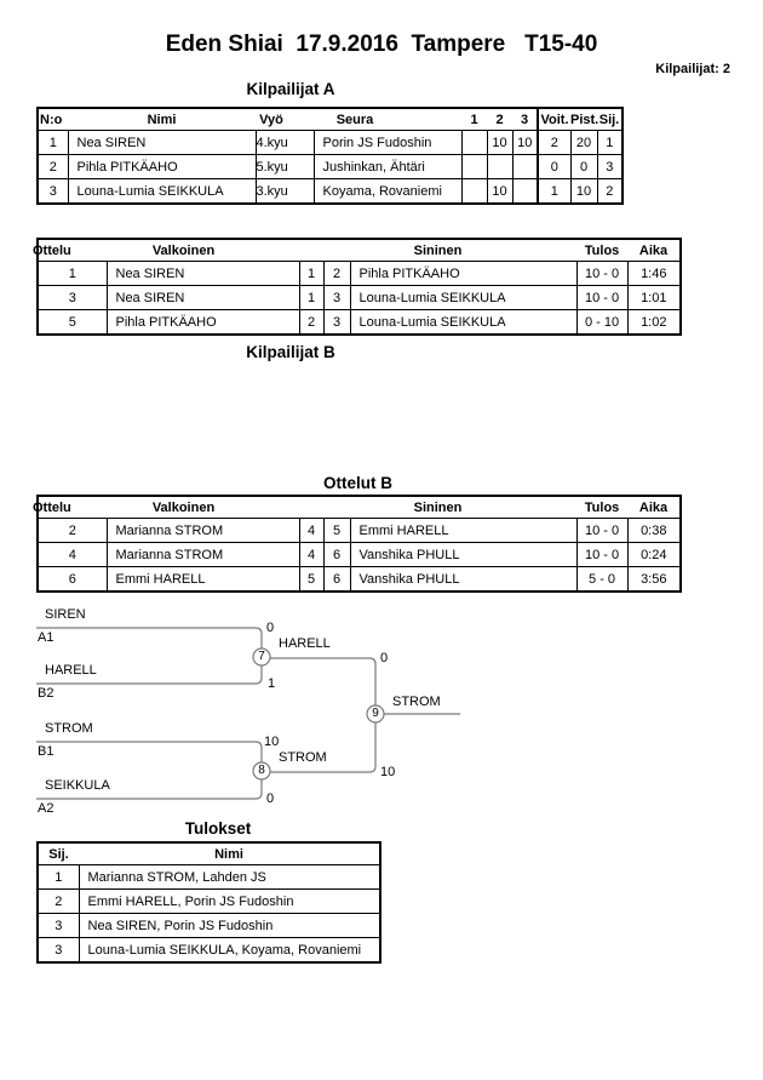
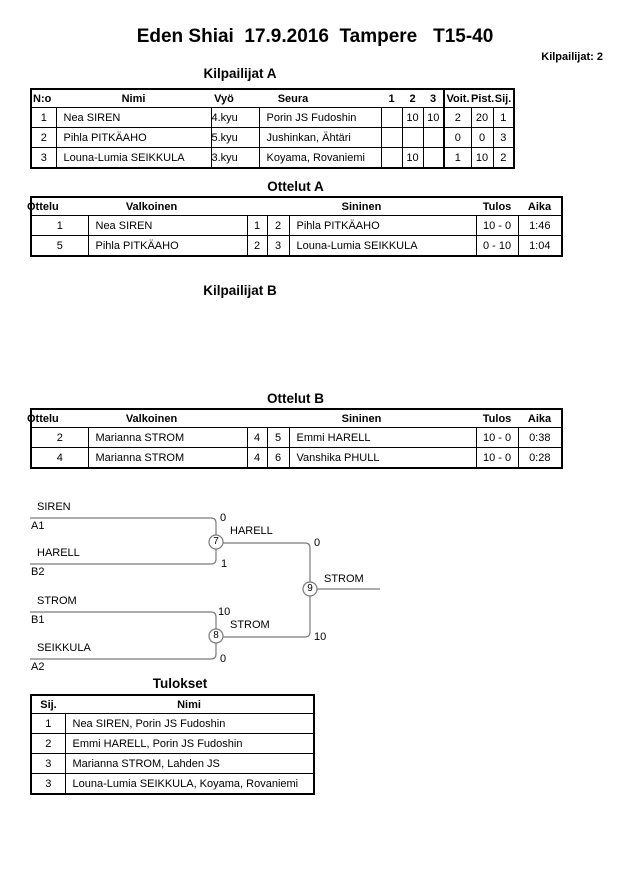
  Eden Shiai 17.9.2016 Tampere T15-40
  Kilpailijat: 2
  Kilpailijat A
  N:o	Nimi	Vyö	Seura	1	2	3	Voit.	Pist.	Sij.
  1	Nea SIREN	4.kyu	Porin JS Fudoshin		10	10	2	20	1
  2	Pihla PITKÄAHO	5.kyu	Jushinkan, Ähtäri				0	0	3
  3	Louna-Lumia SEIKKULA	3.kyu	Koyama, Rovaniemi		10		1	10	2
+ Ottelut A
  Ottelu	Valkoinen	Sininen	Tulos	Aika
  1	Nea SIREN	1	2	Pihla PITKÄAHO	10 - 0	1:46
- 3	Nea SIREN	1	3	Louna-Lumia SEIKKULA	10 - 0	1:01
- 5	Pihla PITKÄAHO	2	3	Louna-Lumia SEIKKULA	0 - 10	1:02
+ 5	Pihla PITKÄAHO	2	3	Louna-Lumia SEIKKULA	0 - 10	1:04
  Kilpailijat B
  Ottelut B
  Ottelu	Valkoinen	Sininen	Tulos	Aika
  2	Marianna STROM	4	5	Emmi HARELL	10 - 0	0:38
- 4	Marianna STROM	4	6	Vanshika PHULL	10 - 0	0:24
+ 4	Marianna STROM	4	6	Vanshika PHULL	10 - 0	0:28
- 6	Emmi HARELL	5	6	Vanshika PHULL	5 - 0	3:56
  SIREN
  A1
  0
  HARELL
  B2
  1
  STROM
  B1
  10
  SEIKKULA
  A2
  0
  HARELL
  0
  STROM
  10
  STROM
  7
  8
  9
  Tulokset
  Sij.	Nimi
- 1	Marianna STROM, Lahden JS
+ 1	Nea SIREN, Porin JS Fudoshin
  2	Emmi HARELL, Porin JS Fudoshin
- 3	Nea SIREN, Porin JS Fudoshin
+ 3	Marianna STROM, Lahden JS
  3	Louna-Lumia SEIKKULA, Koyama, Rovaniemi
